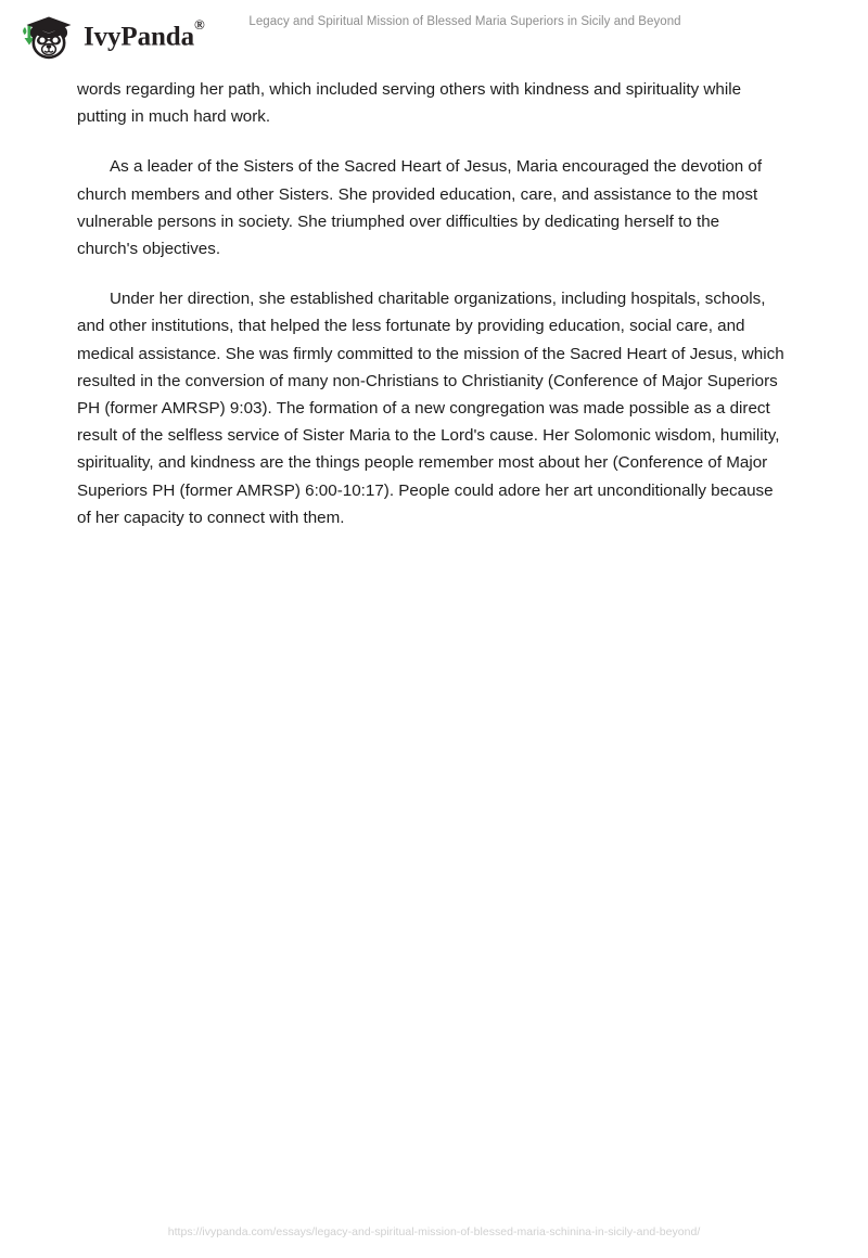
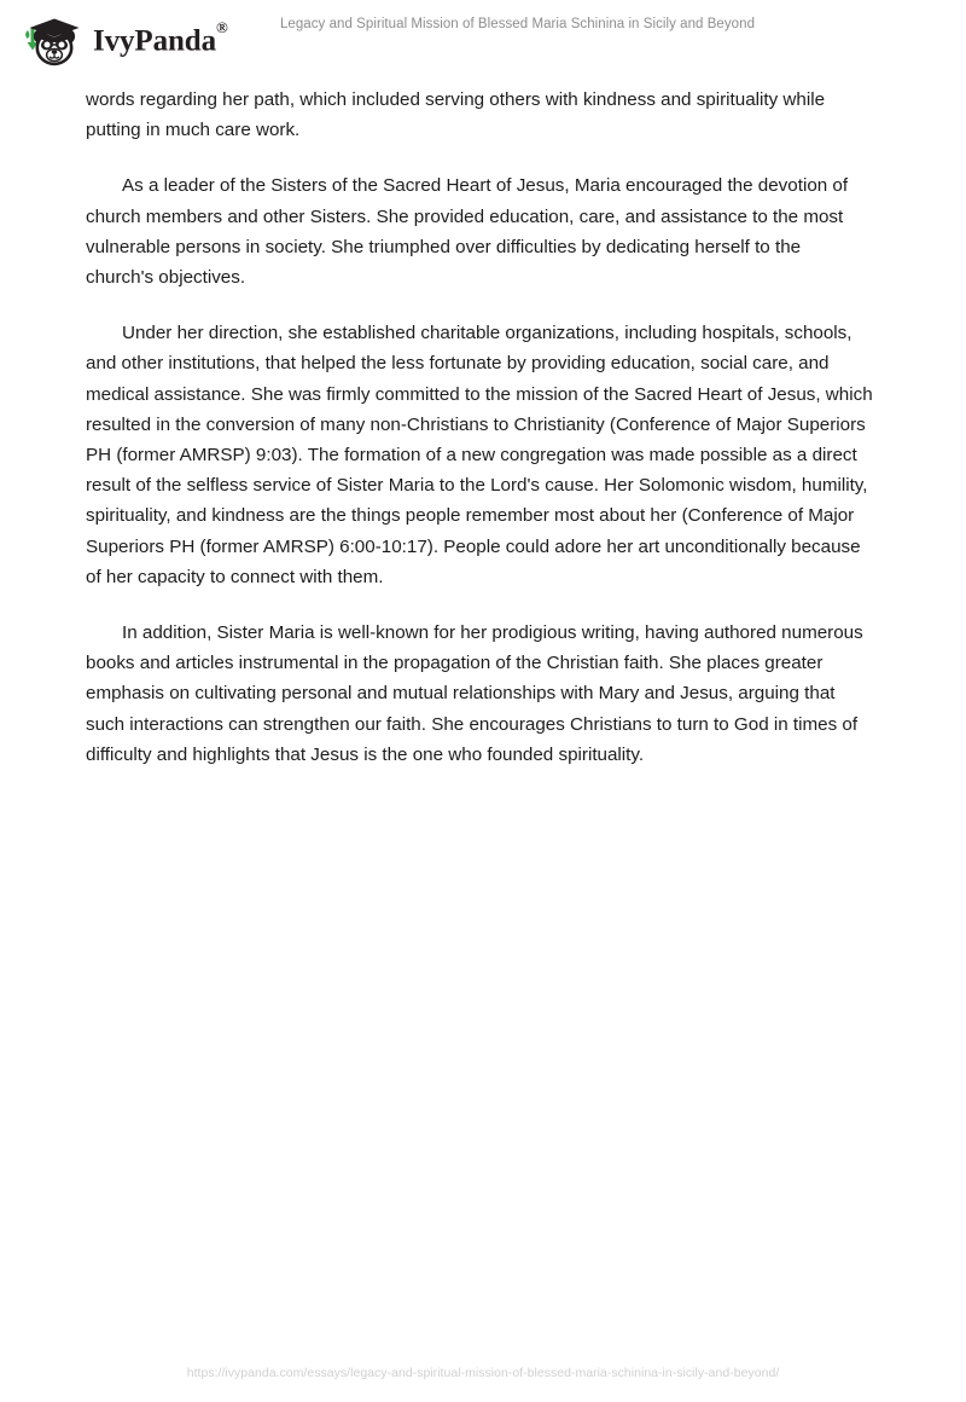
  IvyPanda®
- Legacy and Spiritual Mission of Blessed Maria Superiors in Sicily and Beyond
+ Legacy and Spiritual Mission of Blessed Maria Schinina in Sicily and Beyond
- words regarding her path, which included serving others with kindness and spirituality while putting in much hard work.
+ words regarding her path, which included serving others with kindness and spirituality while putting in much care work.
  As a leader of the Sisters of the Sacred Heart of Jesus, Maria encouraged the devotion of church members and other Sisters. She provided education, care, and assistance to the most vulnerable persons in society. She triumphed over difficulties by dedicating herself to the church's objectives.
  Under her direction, she established charitable organizations, including hospitals, schools, and other institutions, that helped the less fortunate by providing education, social care, and medical assistance. She was firmly committed to the mission of the Sacred Heart of Jesus, which resulted in the conversion of many non-Christians to Christianity (Conference of Major Superiors PH (former AMRSP) 9:03). The formation of a new congregation was made possible as a direct result of the selfless service of Sister Maria to the Lord's cause. Her Solomonic wisdom, humility, spirituality, and kindness are the things people remember most about her (Conference of Major Superiors PH (former AMRSP) 6:00-10:17). People could adore her art unconditionally because of her capacity to connect with them.
+ In addition, Sister Maria is well-known for her prodigious writing, having authored numerous books and articles instrumental in the propagation of the Christian faith. She places greater emphasis on cultivating personal and mutual relationships with Mary and Jesus, arguing that such interactions can strengthen our faith. She encourages Christians to turn to God in times of difficulty and highlights that Jesus is the one who founded spirituality.
  https://ivypanda.com/essays/legacy-and-spiritual-mission-of-blessed-maria-schinina-in-sicily-and-beyond/
